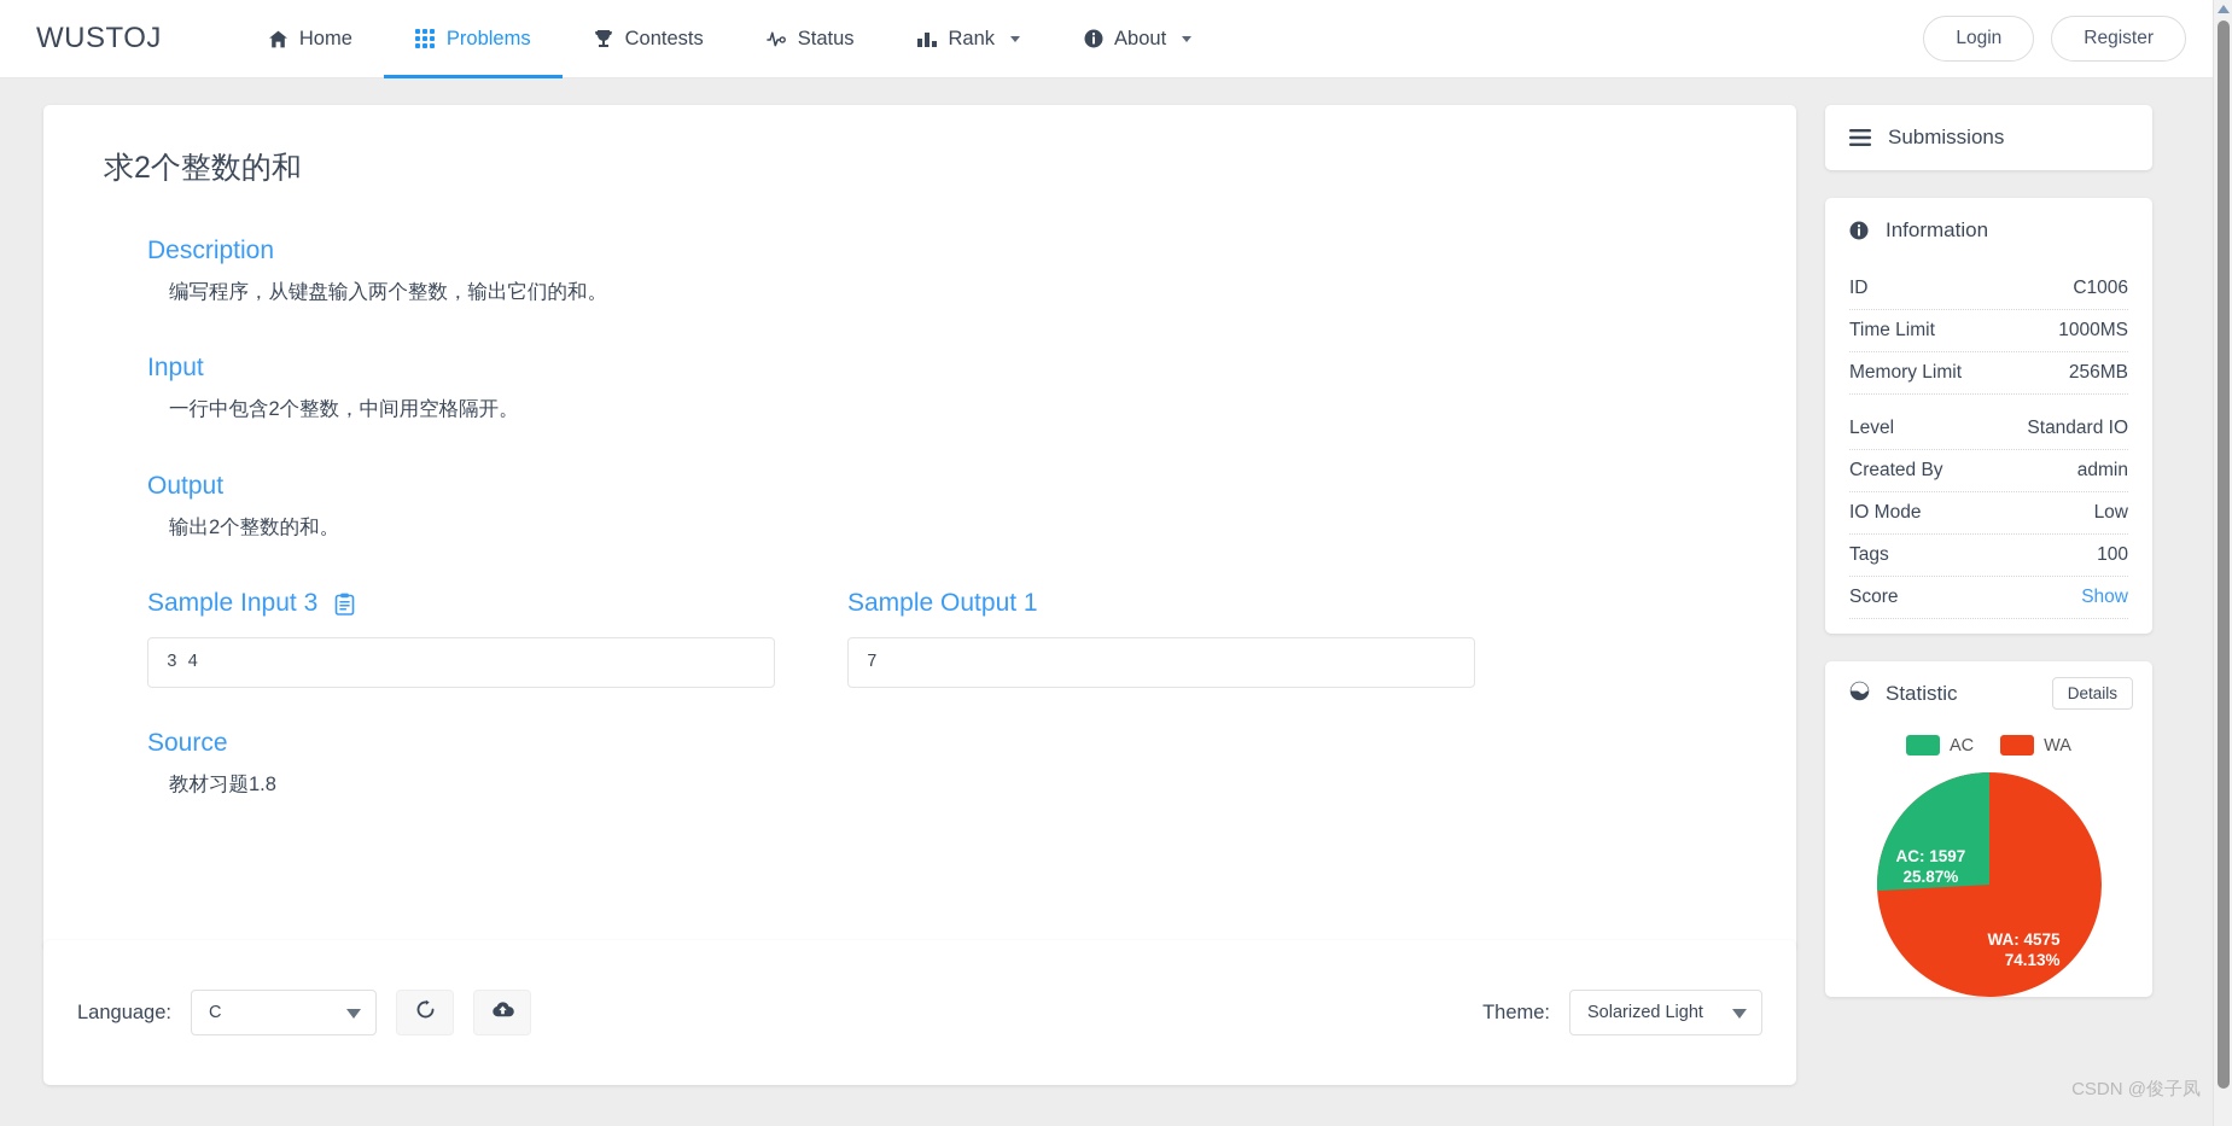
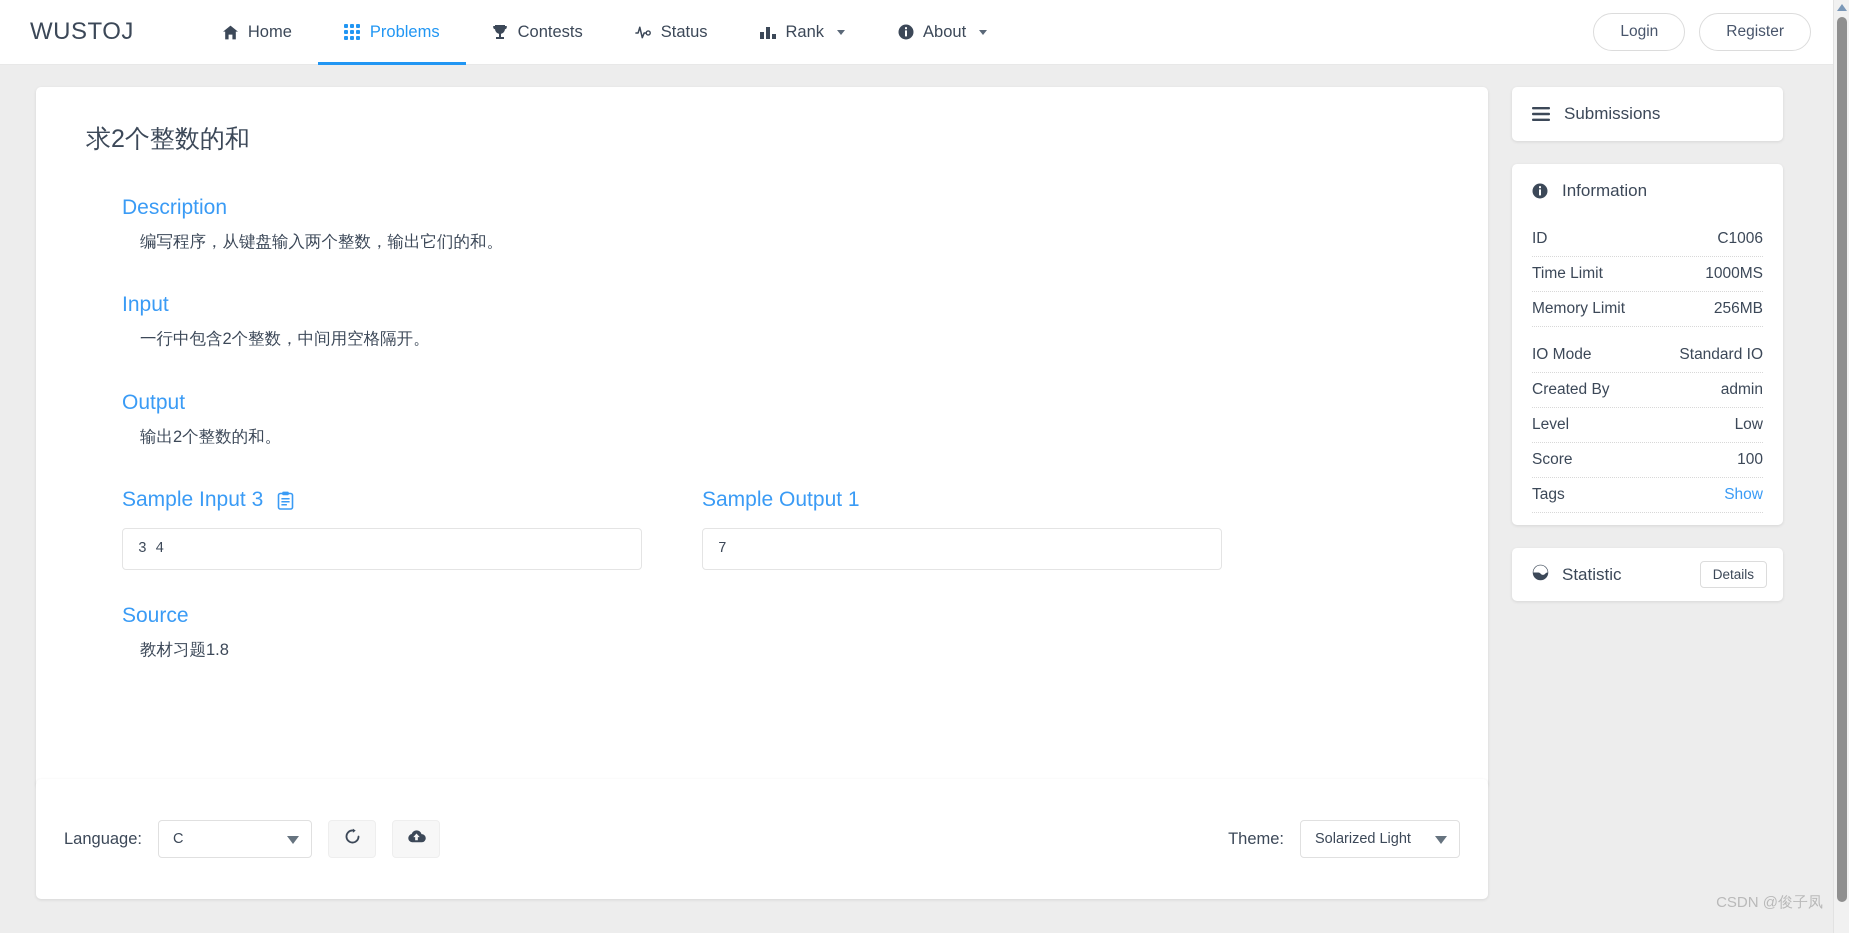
  WUSTOJ
  Home
  Problems
  Contests
  Status
  Rank
  About
  Login
  Register
  求2个整数的和
  Description
  编写程序，从键盘输入两个整数，输出它们的和。
  Input
  一行中包含2个整数，中间用空格隔开。
  Output
  输出2个整数的和。
  Sample Input 3
  3 4
  Sample Output 1
  7
  Source
  教材习题1.8
  Submissions
  Information
  ID
  C1006
  Time Limit
  1000MS
  Memory Limit
  256MB
- Level
+ IO Mode
  Standard IO
  Created By
  admin
- IO Mode
+ Level
  Low
- Tags
+ Score
  100
- Score
+ Tags
  Show
  Statistic
  Details
- AC
- WA
- AC: 1597
- 25.87%
- WA: 4575
- 74.13%
  Language:
  C
  Theme:
  Solarized Light
  CSDN @俊子凤
